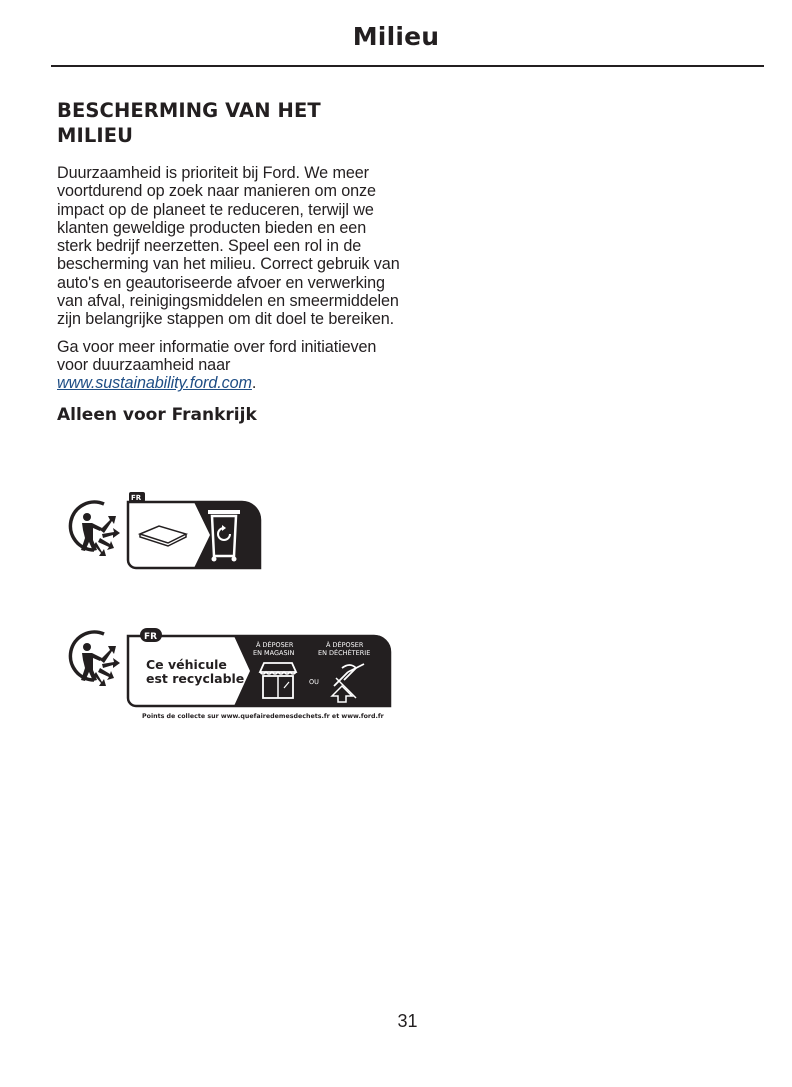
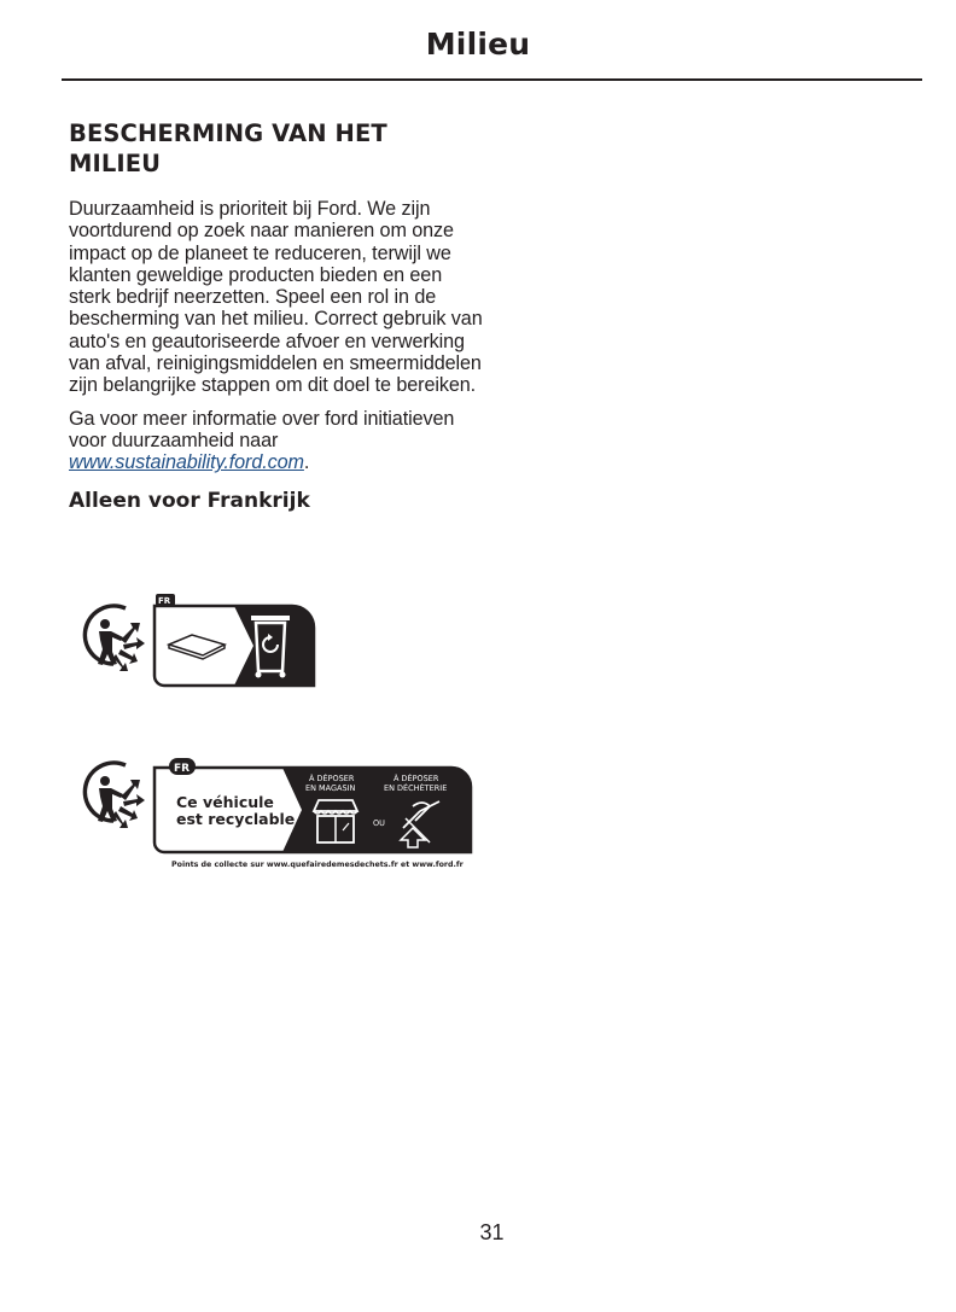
  Milieu
  BESCHERMING VAN HET MILIEU
- Duurzaamheid is prioriteit bij Ford. We meer voortdurend op zoek naar manieren om onze impact op de planeet te reduceren, terwijl we klanten geweldige producten bieden en een sterk bedrijf neerzetten. Speel een rol in de bescherming van het milieu. Correct gebruik van auto's en geautoriseerde afvoer en verwerking van afval, reinigingsmiddelen en smeermiddelen zijn belangrijke stappen om dit doel te bereiken.
+ Duurzaamheid is prioriteit bij Ford. We zijn voortdurend op zoek naar manieren om onze impact op de planeet te reduceren, terwijl we klanten geweldige producten bieden en een sterk bedrijf neerzetten. Speel een rol in de bescherming van het milieu. Correct gebruik van auto's en geautoriseerde afvoer en verwerking van afval, reinigingsmiddelen en smeermiddelen zijn belangrijke stappen om dit doel te bereiken.
  Ga voor meer informatie over ford initiatieven voor duurzaamheid naar www.sustainability.ford.com.
  Alleen voor Frankrijk
  FR
  FR
  Ce véhicule
  est recyclable
  À DÉPOSER
  EN MAGASIN
  À DÉPOSER
  EN DÉCHÈTERIE
  OU
  31
